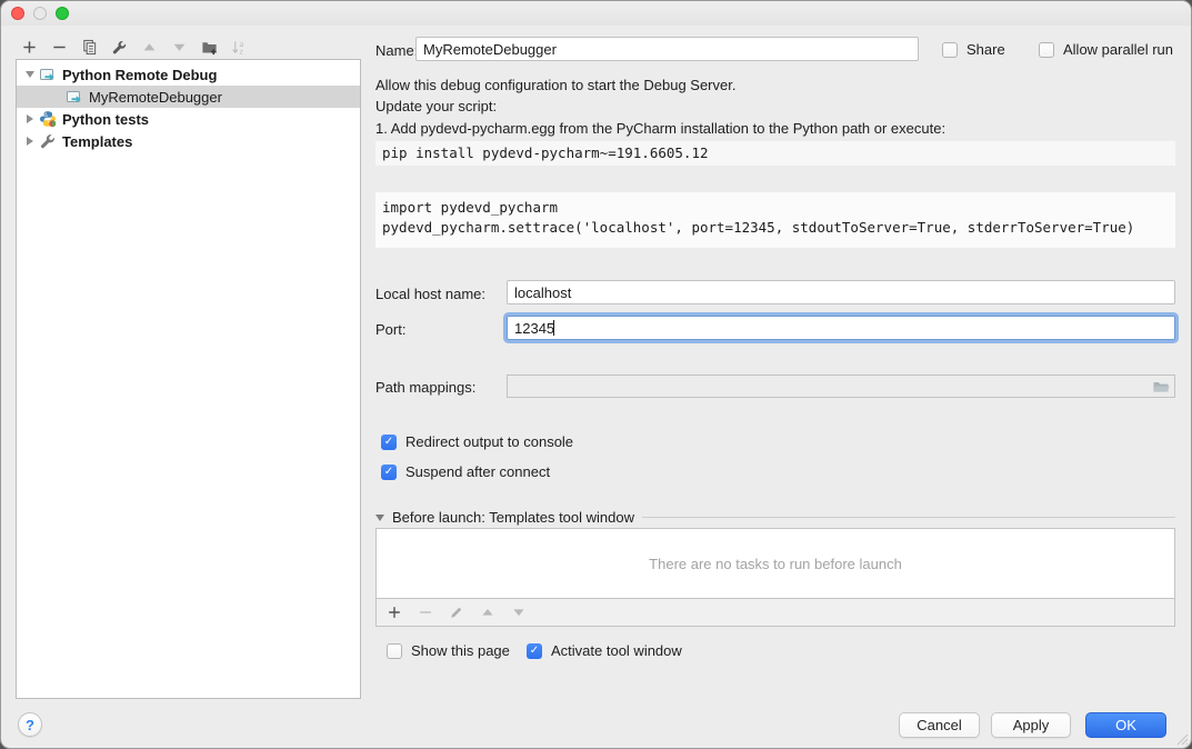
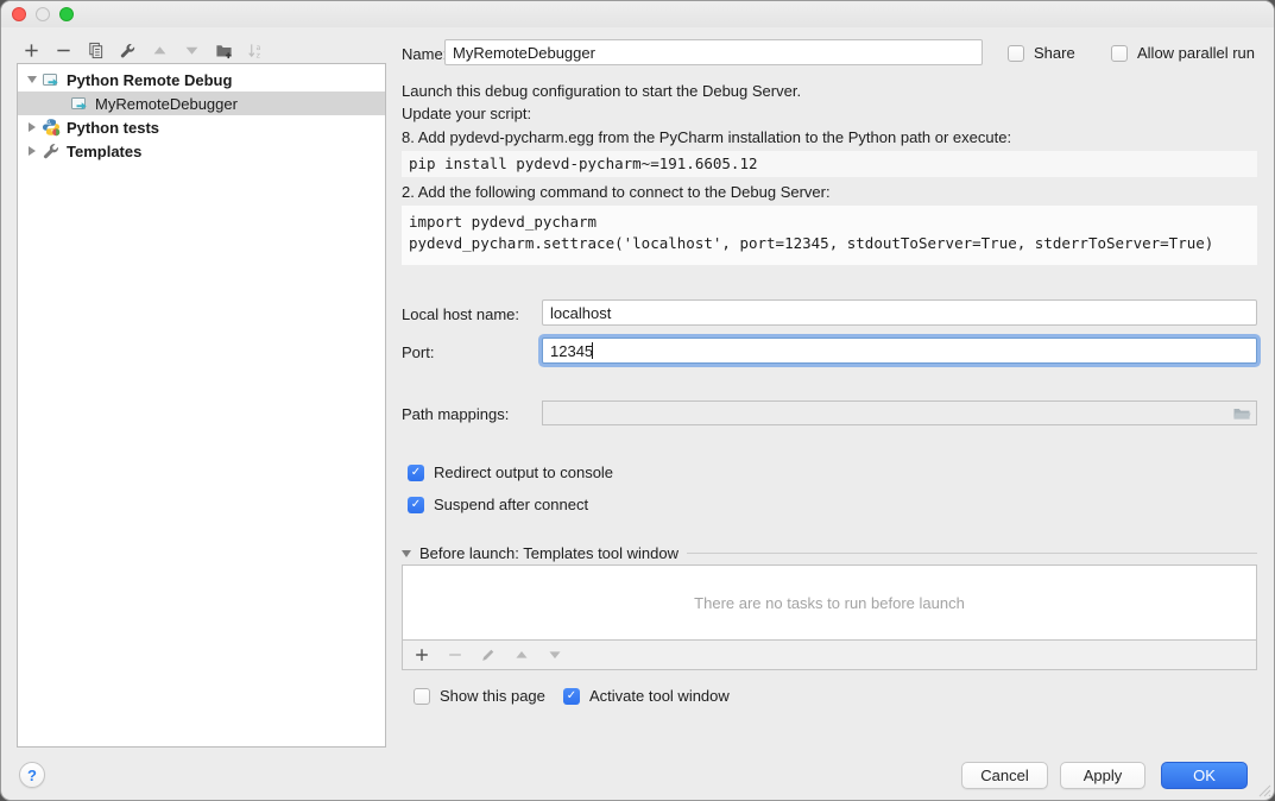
  a
  z
  Python Remote Debug
  MyRemoteDebugger
  Python tests
  Templates
  Name
  MyRemoteDebugger
  Share
  Allow parallel run
- Allow this debug configuration to start the Debug Server.
+ Launch this debug configuration to start the Debug Server.
  Update your script:
- 1. Add pydevd-pycharm.egg from the PyCharm installation to the Python path or execute:
+ 8. Add pydevd-pycharm.egg from the PyCharm installation to the Python path or execute:
  pip install pydevd-pycharm~=191.6605.12
+ 2. Add the following command to connect to the Debug Server:
  import pydevd_pycharm pydevd_pycharm.settrace('localhost', port=12345, stdoutToServer=True, stderrToServer=True)
  Local host name:
  localhost
  Port:
  12345
  Path mappings:
  Redirect output to console
  Suspend after connect
  Before launch: Templates tool window
  There are no tasks to run before launch
  Show this page
  Activate tool window
  ?
  Cancel
  Apply
  OK
